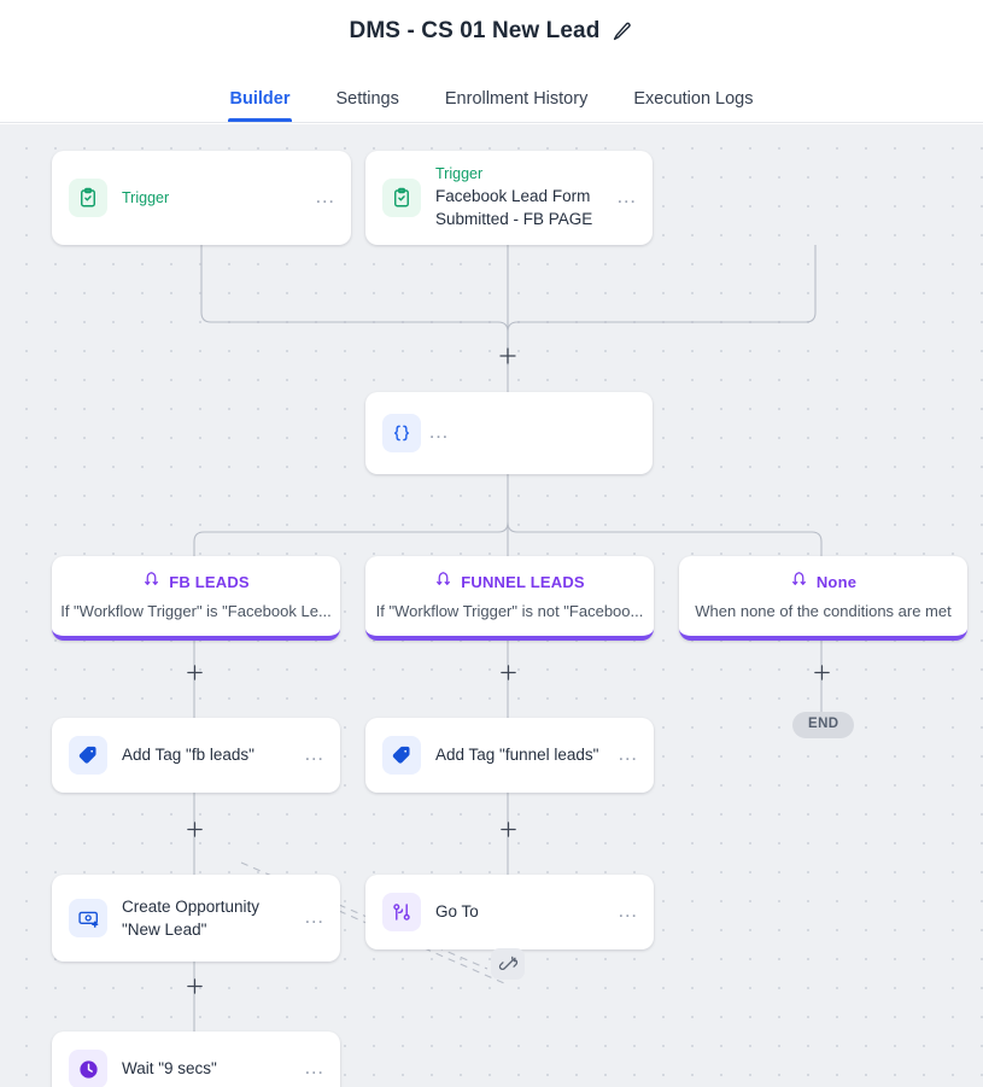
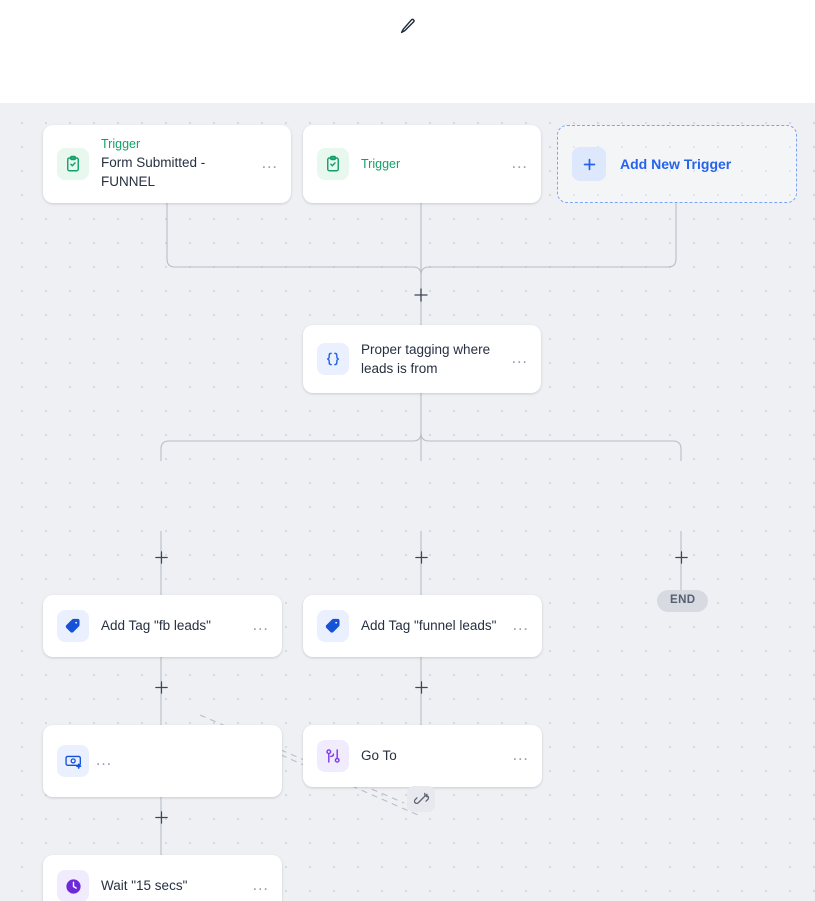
- DMS - CS 01 New Lead
- Builder
- Settings
- Enrollment History
- Execution Logs
  Trigger
+ Form Submitted - FUNNEL
  …
  Trigger
- Facebook Lead Form Submitted - FB PAGE
  …
+ Add New Trigger
+ Proper tagging where leads is from
  …
- FB LEADS
- If "Workflow Trigger" is "Facebook Le...
- FUNNEL LEADS
- If "Workflow Trigger" is not "Faceboo...
- None
- When none of the conditions are met
  END
  Add Tag "fb leads"
  …
  Add Tag "funnel leads"
  …
- Create Opportunity "New Lead"
  …
  Go To
  …
- Wait "9 secs"
+ Wait "15 secs"
  …
